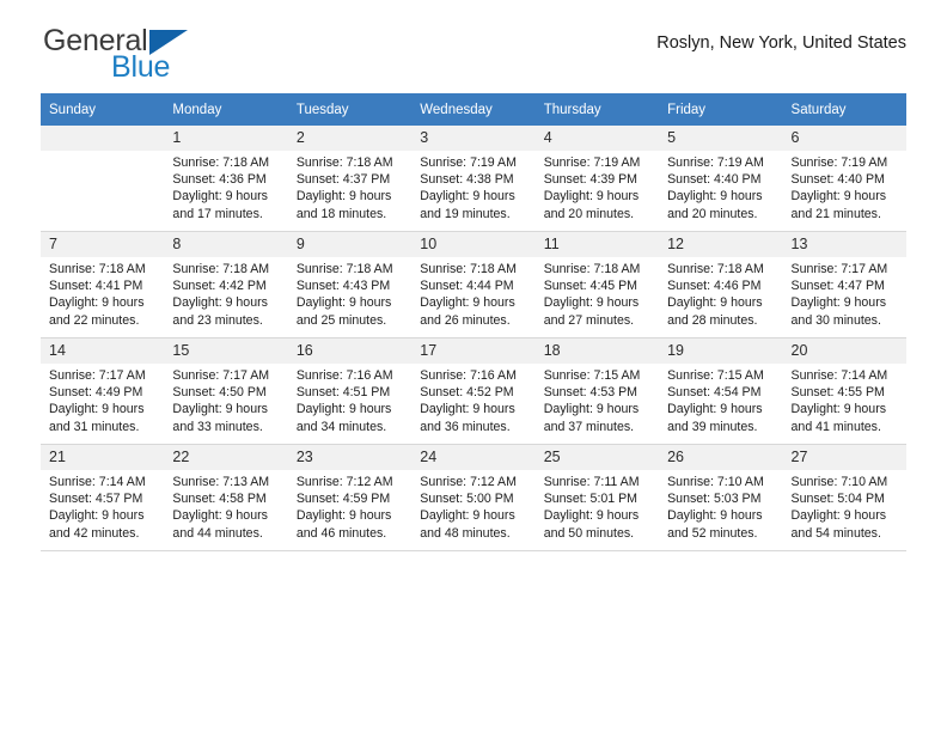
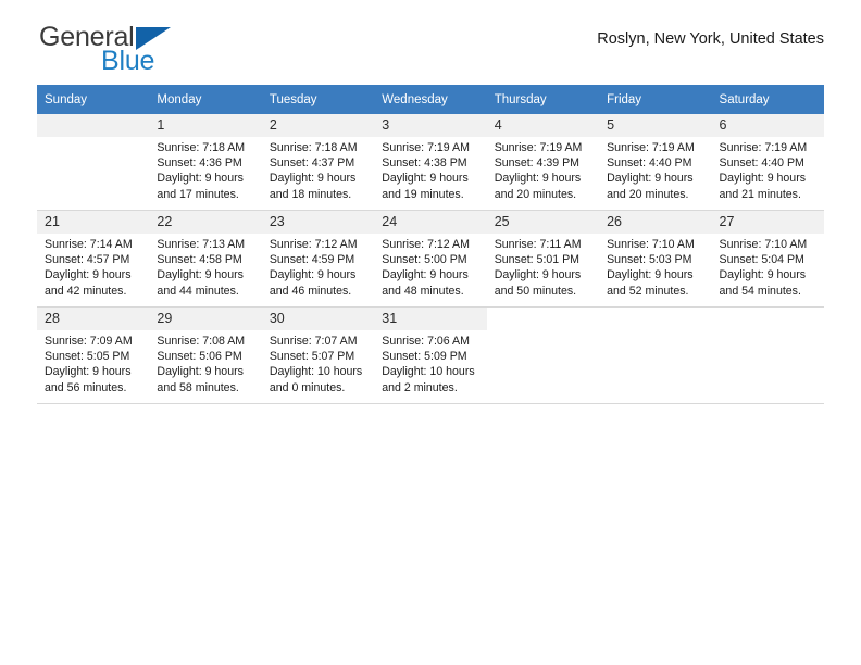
  General
  Blue
  Roslyn, New York, United States
  Sunday	Monday	Tuesday	Wednesday	Thursday	Friday	Saturday
  	1Sunrise: 7:18 AMSunset: 4:36 PMDaylight: 9 hoursand 17 minutes.	2Sunrise: 7:18 AMSunset: 4:37 PMDaylight: 9 hoursand 18 minutes.	3Sunrise: 7:19 AMSunset: 4:38 PMDaylight: 9 hoursand 19 minutes.	4Sunrise: 7:19 AMSunset: 4:39 PMDaylight: 9 hoursand 20 minutes.	5Sunrise: 7:19 AMSunset: 4:40 PMDaylight: 9 hoursand 20 minutes.	6Sunrise: 7:19 AMSunset: 4:40 PMDaylight: 9 hoursand 21 minutes.
- 7Sunrise: 7:18 AMSunset: 4:41 PMDaylight: 9 hoursand 22 minutes.	8Sunrise: 7:18 AMSunset: 4:42 PMDaylight: 9 hoursand 23 minutes.	9Sunrise: 7:18 AMSunset: 4:43 PMDaylight: 9 hoursand 25 minutes.	10Sunrise: 7:18 AMSunset: 4:44 PMDaylight: 9 hoursand 26 minutes.	11Sunrise: 7:18 AMSunset: 4:45 PMDaylight: 9 hoursand 27 minutes.	12Sunrise: 7:18 AMSunset: 4:46 PMDaylight: 9 hoursand 28 minutes.	13Sunrise: 7:17 AMSunset: 4:47 PMDaylight: 9 hoursand 30 minutes.
- 14Sunrise: 7:17 AMSunset: 4:49 PMDaylight: 9 hoursand 31 minutes.	15Sunrise: 7:17 AMSunset: 4:50 PMDaylight: 9 hoursand 33 minutes.	16Sunrise: 7:16 AMSunset: 4:51 PMDaylight: 9 hoursand 34 minutes.	17Sunrise: 7:16 AMSunset: 4:52 PMDaylight: 9 hoursand 36 minutes.	18Sunrise: 7:15 AMSunset: 4:53 PMDaylight: 9 hoursand 37 minutes.	19Sunrise: 7:15 AMSunset: 4:54 PMDaylight: 9 hoursand 39 minutes.	20Sunrise: 7:14 AMSunset: 4:55 PMDaylight: 9 hoursand 41 minutes.
  21Sunrise: 7:14 AMSunset: 4:57 PMDaylight: 9 hoursand 42 minutes.	22Sunrise: 7:13 AMSunset: 4:58 PMDaylight: 9 hoursand 44 minutes.	23Sunrise: 7:12 AMSunset: 4:59 PMDaylight: 9 hoursand 46 minutes.	24Sunrise: 7:12 AMSunset: 5:00 PMDaylight: 9 hoursand 48 minutes.	25Sunrise: 7:11 AMSunset: 5:01 PMDaylight: 9 hoursand 50 minutes.	26Sunrise: 7:10 AMSunset: 5:03 PMDaylight: 9 hoursand 52 minutes.	27Sunrise: 7:10 AMSunset: 5:04 PMDaylight: 9 hoursand 54 minutes.
+ 28Sunrise: 7:09 AMSunset: 5:05 PMDaylight: 9 hoursand 56 minutes.	29Sunrise: 7:08 AMSunset: 5:06 PMDaylight: 9 hoursand 58 minutes.	30Sunrise: 7:07 AMSunset: 5:07 PMDaylight: 10 hoursand 0 minutes.	31Sunrise: 7:06 AMSunset: 5:09 PMDaylight: 10 hoursand 2 minutes.
